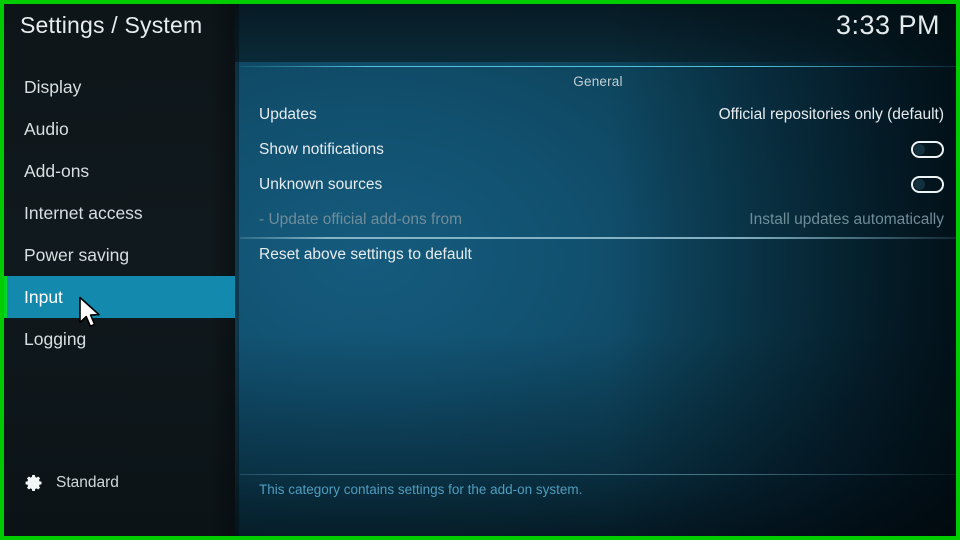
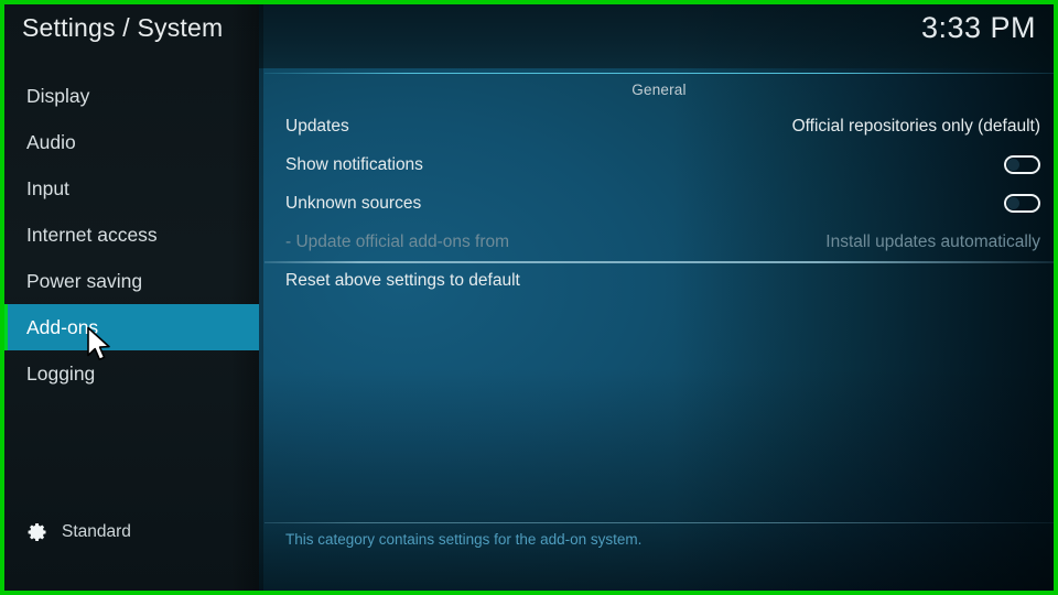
  Settings / System
  3:33 PM
  Display
  Audio
- Add-ons
+ Input
  Internet access
  Power saving
- Input
+ Add-ons
  Logging
  Standard
  General
  Updates
  Official repositories only (default)
  Show notifications
  Unknown sources
  - Update official add-ons from
  Install updates automatically
  Reset above settings to default
  This category contains settings for the add-on system.
